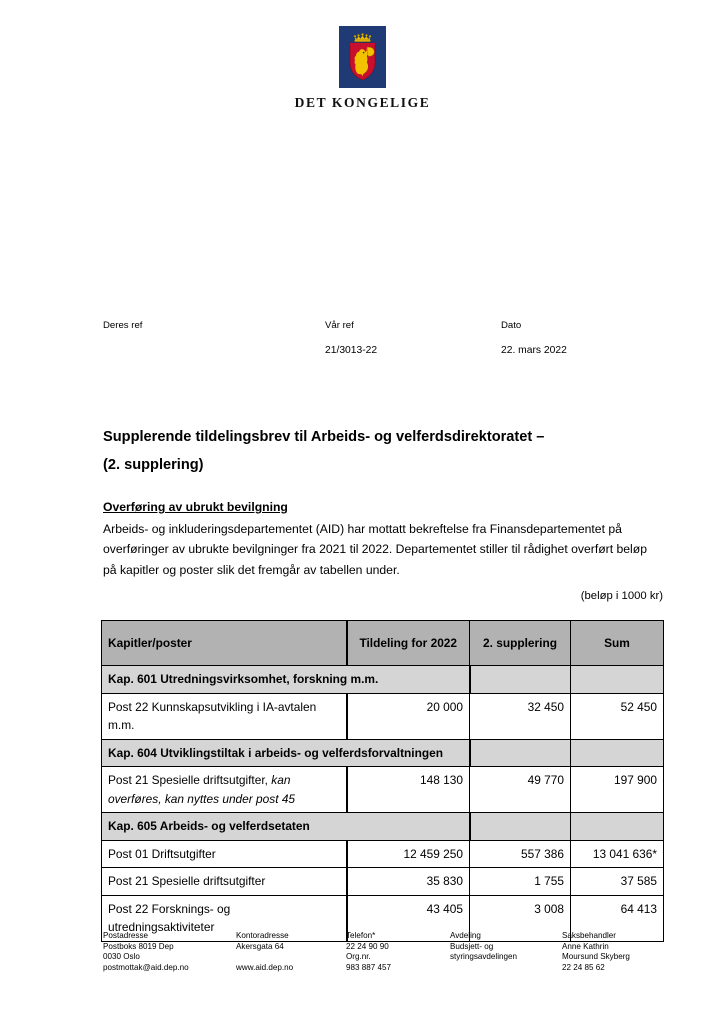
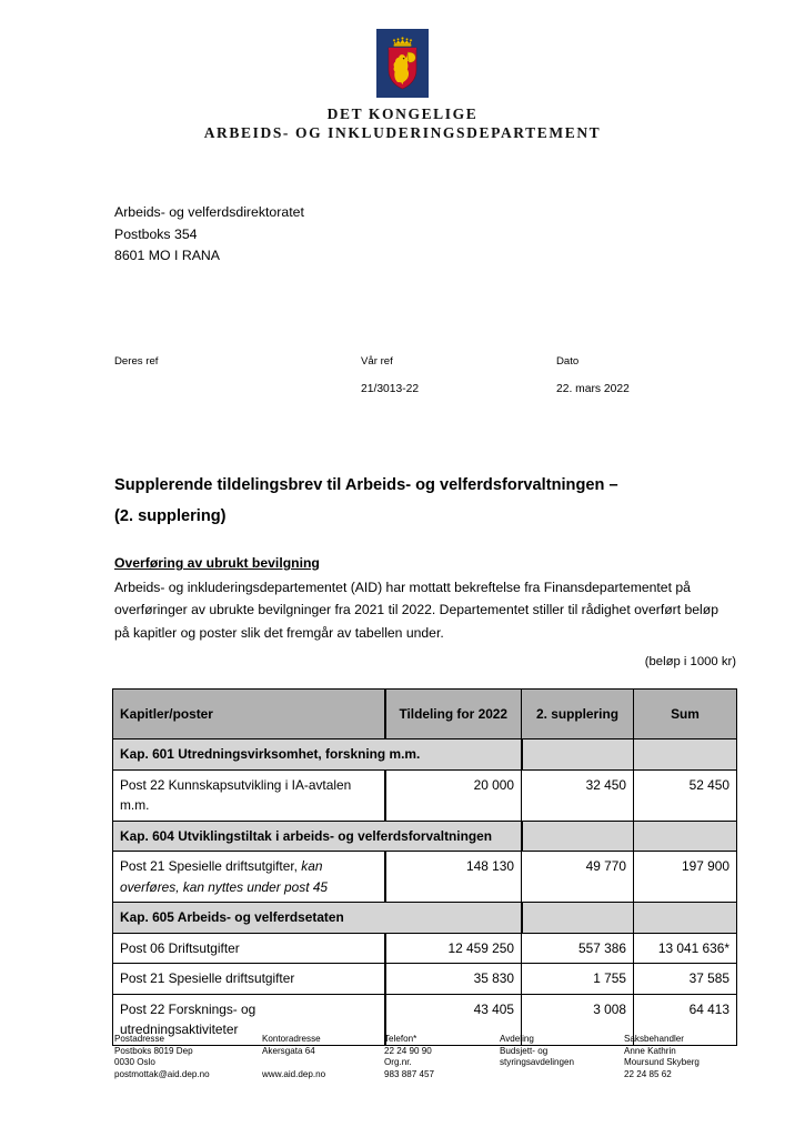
  DET KONGELIGE
+ ARBEIDS- OG INKLUDERINGSDEPARTEMENT
+ Arbeids- og velferdsdirektoratet
+ Postboks 354
+ 8601 MO I RANA
  Deres ref
  Vår ref
  21/3013-22
  Dato
  22. mars 2022
- Supplerende tildelingsbrev til Arbeids- og velferdsdirektoratet –
+ Supplerende tildelingsbrev til Arbeids- og velferdsforvaltningen –
  (2. supplering)
  Overføring av ubrukt bevilgning
  Arbeids- og inkluderingsdepartementet (AID) har mottatt bekreftelse fra Finansdepartementet på overføringer av ubrukte bevilgninger fra 2021 til 2022. Departementet stiller til rådighet overført beløp på kapitler og poster slik det fremgår av tabellen under.
  (beløp i 1000 kr)
  Kapitler/poster	Tildeling for 2022	2. supplering	Sum
  Kap. 601 Utredningsvirksomhet, forskning m.m.
  Post 22 Kunnskapsutvikling i IA-avtalen m.m.	20 000	32 450	52 450
  Kap. 604 Utviklingstiltak i arbeids- og velferdsforvaltningen
  Post 21 Spesielle driftsutgifter, kan overføres, kan nyttes under post 45	148 130	49 770	197 900
  Kap. 605 Arbeids- og velferdsetaten
- Post 01 Driftsutgifter	12 459 250	557 386	13 041 636*
+ Post 06 Driftsutgifter	12 459 250	557 386	13 041 636*
  Post 21 Spesielle driftsutgifter	35 830	1 755	37 585
  Post 22 Forsknings- og utredningsaktiviteter	43 405	3 008	64 413
  Postadresse
  Postboks 8019 Dep
  0030 Oslo
  postmottak@aid.dep.no
  Kontoradresse
  Akersgata 64
  www.aid.dep.no
  Telefon*
  22 24 90 90
  Org.nr.
  983 887 457
  Avdeling
  Budsjett- og
  styringsavdelingen
  Saksbehandler
  Anne Kathrin
  Moursund Skyberg
  22 24 85 62
